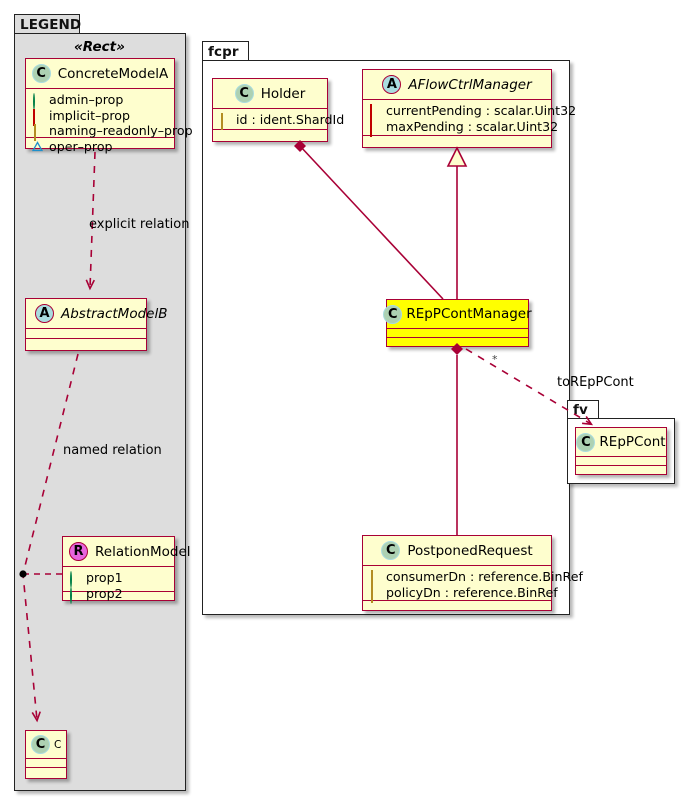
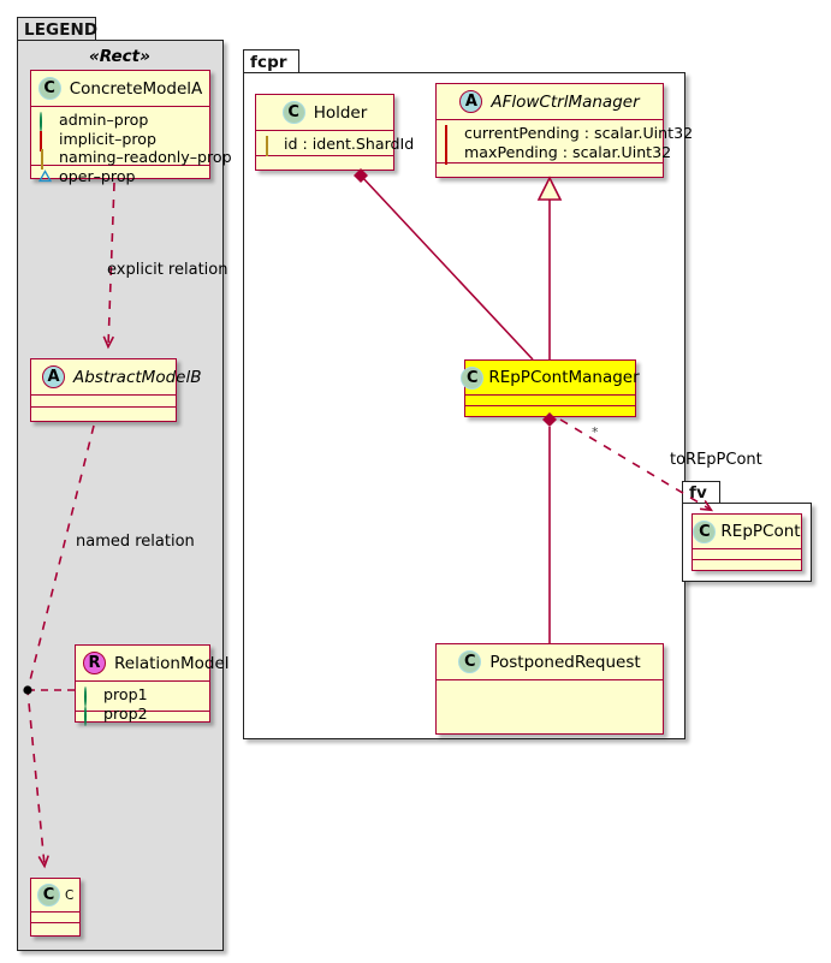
  LEGEND
  «Rect»
  C
  ConcreteModelA
  admin–prop
  implicit–prop
  naming–readonly–prop
  oper–prop
  A
  AbstractModelB
  R
  RelationModel
  prop1
  prop2
  C
  C
  fcpr
  C
  Holder
  id : ident.ShardId
  A
  AFlowCtrlManager
  currentPending : scalar.Uint32
  maxPending : scalar.Uint32
  C
  REpPContManager
  C
  PostponedRequest
- consumerDn : reference.BinRef
- policyDn : reference.BinRef
  fv
  C
  REpPCont
  explicit relation
  named relation
  toREpPCont
  *
